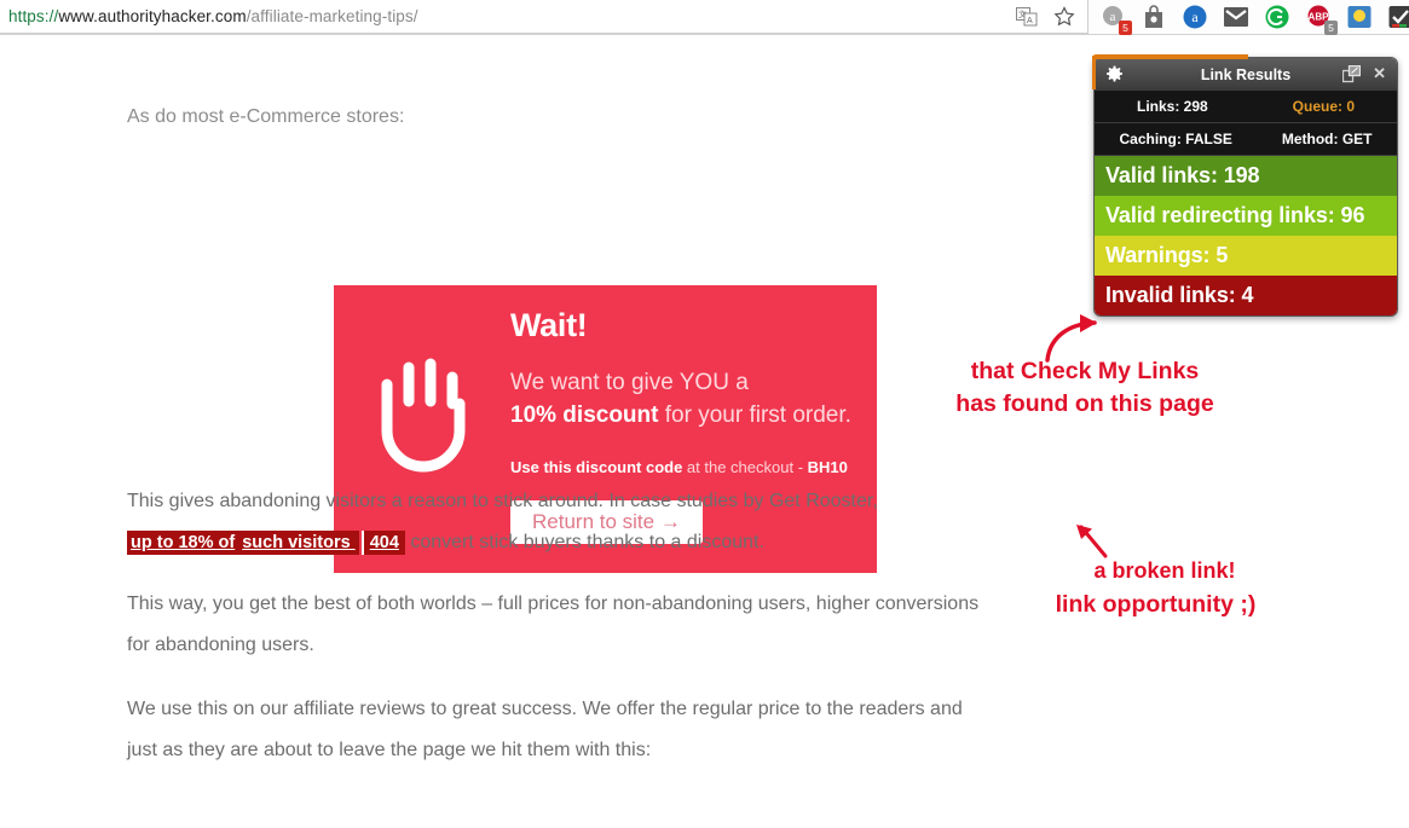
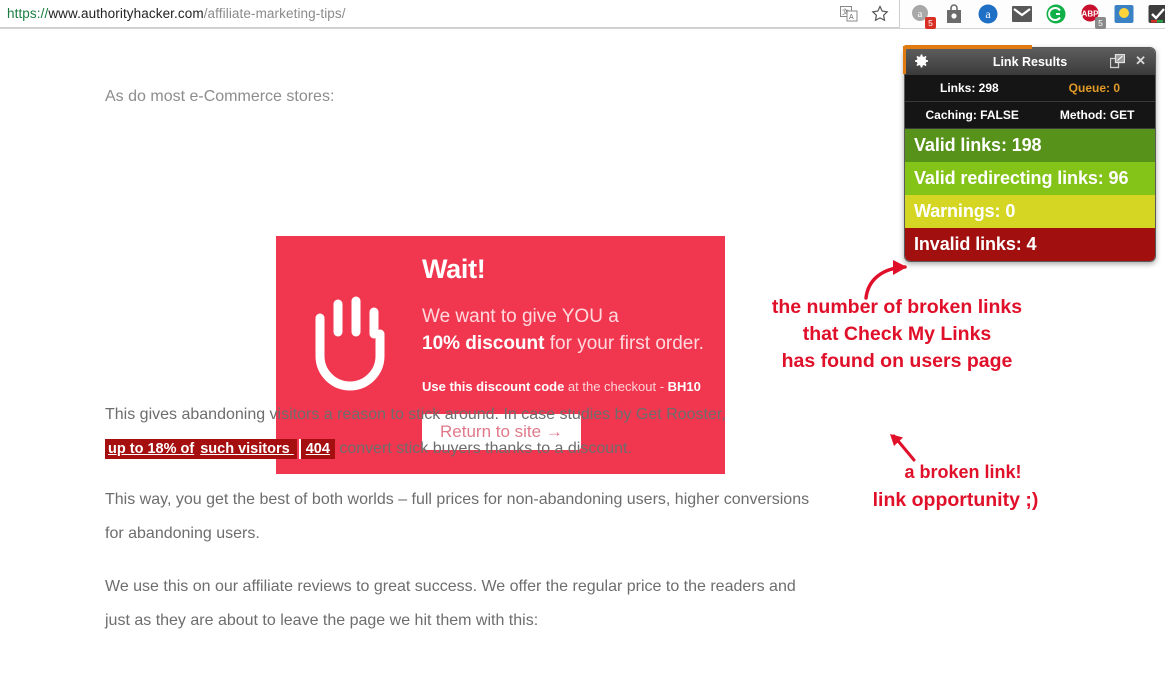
  https://www.authorityhacker.com/affiliate-marketing-tips/
  a
  5
  a
  ABP
  5
  As do most e-Commerce stores:
  Wait!
  We want to give YOU a
  10% discount for your first order.
  Use this discount code at the checkout - BH10
  Return to site →
  This gives abandoning visitors a reason to stick around. In case studies by Get Rooster, up to 18% of such visitors 404 convert stick buyers thanks to a discount.
  This way, you get the best of both worlds – full prices for non-abandoning users, higher conversions
  for abandoning users.
  We use this on our affiliate reviews to great success. We offer the regular price to the readers and
  just as they are about to leave the page we hit them with this:
  Link Results
  ✕
  Links: 298
  Queue: 0
  Caching: FALSE
  Method: GET
  Valid links: 198
  Valid redirecting links: 96
- Warnings: 5
+ Warnings: 0
  Invalid links: 4
+ the number of broken links
  that Check My Links
- has found on this page
+ has found on users page
  a broken link!
  link opportunity ;)
